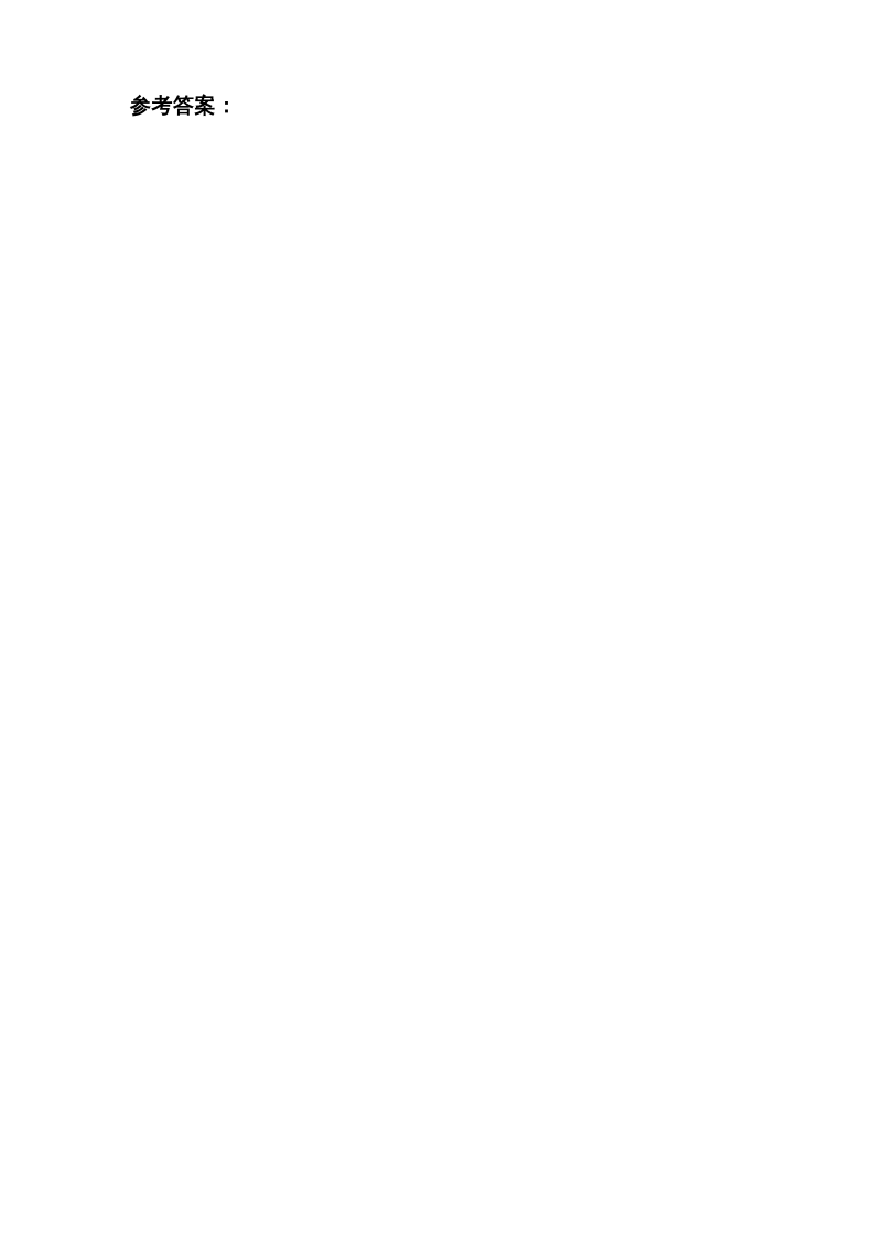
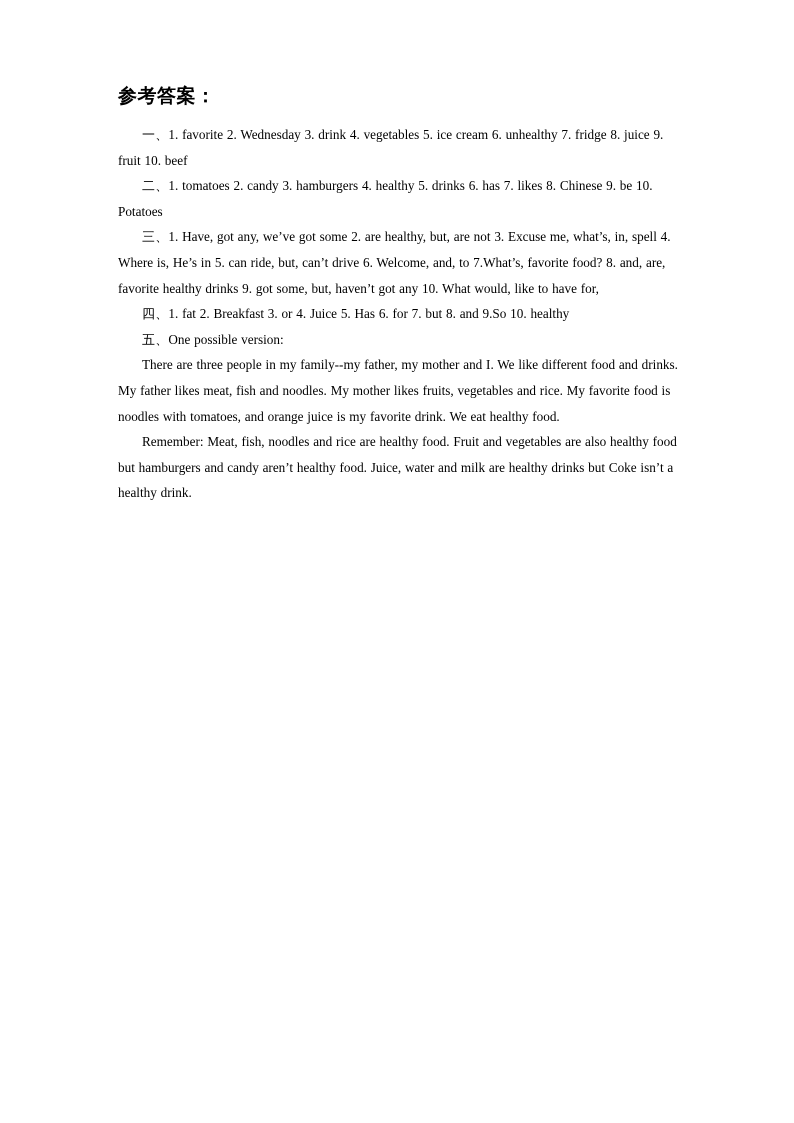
  参考答案：
+ 一、1. favorite 2. Wednesday 3. drink 4. vegetables 5. ice cream 6. unhealthy 7. fridge 8. juice 9. fruit 10. beef
+ 二、1. tomatoes 2. candy 3. hamburgers 4. healthy 5. drinks 6. has 7. likes 8. Chinese 9. be 10. Potatoes
+ 三、1. Have, got any, we’ve got some 2. are healthy, but, are not 3. Excuse me, what’s, in, spell 4. Where is, He’s in 5. can ride, but, can’t drive 6. Welcome, and, to 7.What’s, favorite food? 8. and, are, favorite healthy drinks 9. got some, but, haven’t got any 10. What would, like to have for,
+ 四、1. fat 2. Breakfast 3. or 4. Juice 5. Has 6. for 7. but 8. and 9.So 10. healthy
+ 五、One possible version:
+ There are three people in my family--my father, my mother and I. We like different food and drinks. My father likes meat, fish and noodles. My mother likes fruits, vegetables and rice. My favorite food is noodles with tomatoes, and orange juice is my favorite drink. We eat healthy food.
+ Remember: Meat, fish, noodles and rice are healthy food. Fruit and vegetables are also healthy food but hamburgers and candy aren’t healthy food. Juice, water and milk are healthy drinks but Coke isn’t a healthy drink.
